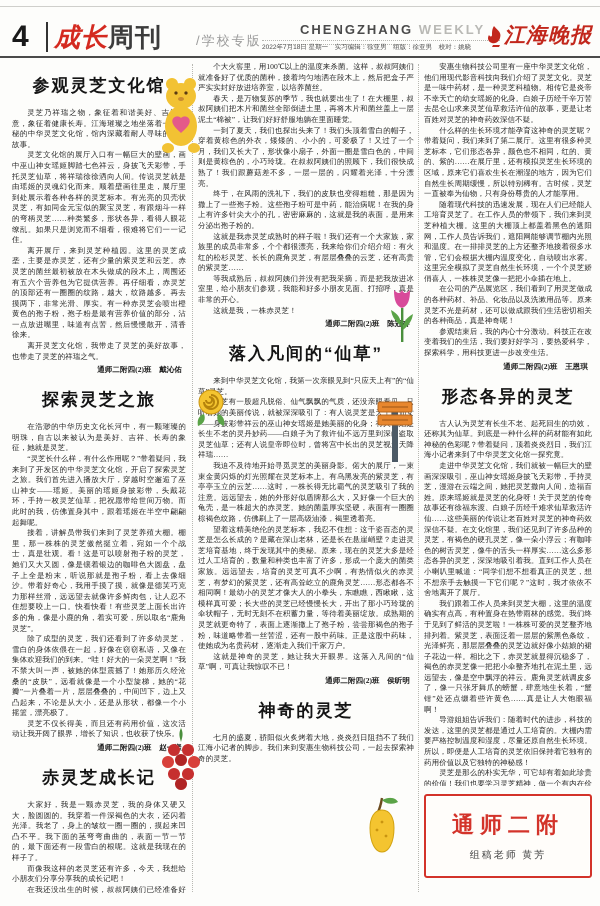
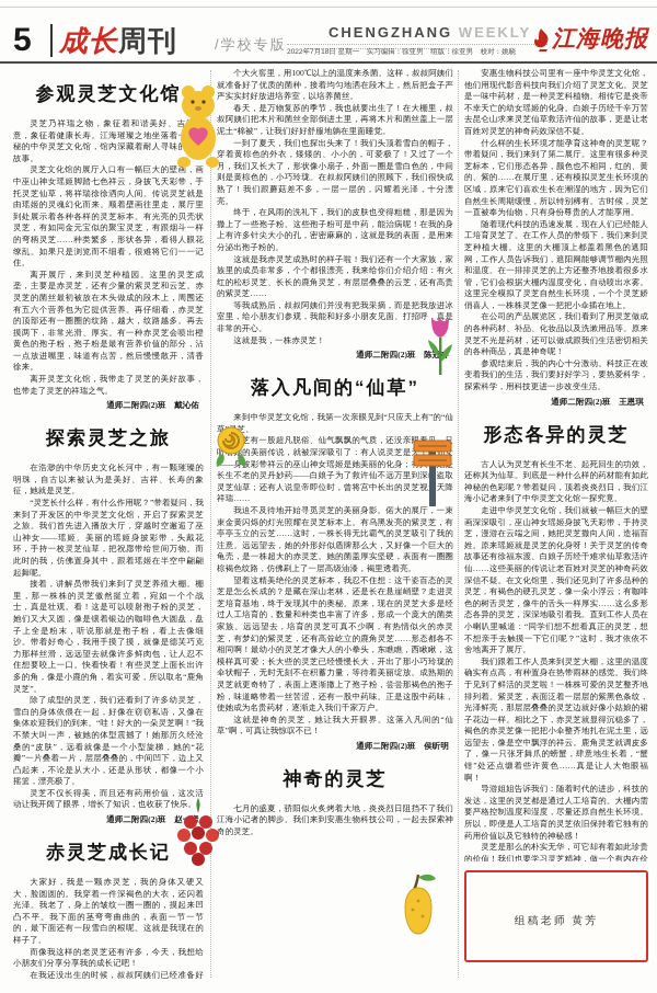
- 4
+ 5
  成长周刊
  /学校专版
  CHENGZHANG WEEKLY
  江海晚报
  参观灵芝文化馆
  灵芝乃祥瑞之物，象征着和谐美好、吉意，象征着健康长寿。江海璀璨之地坐落着秘的中华灵芝文化馆，馆内深藏着耐人寻味故事。
  灵芝文化馆的展厅入口有一幅巨大的壁画，画中巫山神女瑶姬脚踏七色祥云，身披飞天彩带，手托灵芝仙草，将祥瑞徐徐洒向人间。传说灵芝就是由瑶姬的灵魂幻化而来。顺着壁画往里走，展厅里到处展示着各种各样的灵芝标本。有光亮的贝壳状灵芝，有如同金元宝似的聚宝灵芝，有跟烟斗一样的弯柄灵芝……种类繁多，形状各异，看得人眼花缭乱。如果只是浏览而不细看，很难将它们一一记住。
  离开展厅，来到灵芝种植园。这里的灵芝成垄，主要是赤灵芝，还有少量的紫灵芝和云芝。赤灵芝的菌丝最初被放在木头做成的段木上，周围还有五六个营养包为它提供营养。再仔细看，赤灵芝的顶部还有一圈圈的纹路，越大，纹路越多。再去摸两下，非常光滑、厚实。有一种赤灵芝会喷出橙黄色的孢子粉，孢子粉是最有营养价值的部分，沾一点放进嘴里，味道有点苦，然后慢慢散开，清香徐来。
  离开灵芝文化馆，我带走了灵芝的美好故事，也带走了灵芝的祥瑞之气。
  通师二附四(2)班 戴沁佑
  探索灵芝之旅
  在浩渺的中华历史文化长河中，有一颗璀璨的明珠，自古以来被认为是美好、吉祥、长寿的象征，她就是灵芝。
  “灵芝长什么样，有什么作用呢？”带着疑问，我来到了开发区的中华灵芝文化馆，开启了探索灵芝之旅。我们首先进入播放大厅，穿越时空邂逅了巫山神女——瑶姬。美丽的瑶姬身披彩带，头戴花环，手持一枚灵芝仙草，把祝愿带给世间万物。而此时的我，仿佛置身其中，跟着瑶姬在半空中翩翩起舞呢。
  接着，讲解员带我们来到了灵芝养殖大棚。棚里，那一株株的灵芝傲然挺立着，宛如一个个战士，真是壮观。看！这是可以喷射孢子粉的灵芝，她们又大又圆，像是镶着银边的咖啡色大圆盘，盘子上全是粉末，听说那就是孢子粉，看上去像细沙。带着好奇心，我用手摸了摸，就像是德芙巧克力那样丝滑，远远望去就像许多鲜肉包，让人忍不住想要咬上一口。快看快看！有些灵芝上面长出许多的角，像是小鹿的角，着实可爱，所以取名“鹿角灵芝”。
  除了成型的灵芝，我们还看到了许多幼灵芝，雪白的身体依偎在一起，好像在窃窃私语，又像在集体欢迎我们的到来。“哇！好大的一朵灵芝啊！”我不禁大叫一声，被她的体型震撼了！她那历久经沧桑的“皮肤”，远看就像是一个小型旋梯，她的“花瓣”一片叠着一片，层层叠叠的，中间凹下，边上又凸起来，不论是从大小，还是从形状，都像一个小摇篮，漂亮极了。
  灵芝不仅长得美，而且还有药用价值，这次活动让我开阔了眼界，增长了知识，也收获了快乐。
  通师二附四(2)班 赵
  赤灵芝成长记
  大家好，我是一颗赤灵芝，我的身体又硬又大，脸圆圆的。我穿着一件深褐色的大衣，还闪着光泽。我老了，身上的皱纹一圈一圈的，摸起来凹凸不平。我下面的茎弯弯曲曲的，表面一节一节的，最下面还有一段雪白的根呢。这就是我现在的样子了。
  而像我这样的老灵芝还有许多，今天，我想给小朋友们分享分享我的成长记吧！
  个大火窖里，用100℃以上的温度来杀菌。这样，叔叔阿姨们就准备好了优质的菌种，接着均匀地洒在段木上，然后把盒子严严实实封好放进培养室，以培养菌丝。
  春天，是万物复苏的季节，我也就要出生了！在大棚里，叔叔阿姨们把木片和菌丝全部倒进土里，再将木片和菌丝盖上一层泥土“棉被”，让我们好好舒服地躺在里面睡觉。
  一到了夏天，我们也探出头来了！我们头顶着雪白的帽子，穿着黄棕色的外衣，矮矮的、小小的，可爱极了！又过了一个月，我们又长大了，形状像小扇子，外面一圈是雪白色的，中间则是黄棕色的，小巧玲珑。在叔叔阿姨们的照顾下，我们很快成熟了！我们跟蘑菇差不多，一层一层的，闪耀着光泽，十分漂亮。
  终于，在风雨的洗礼下，我们的皮肤也变得粗糙，那是因为撒上了一些孢子粉。这些孢子粉可是中药，能治病呢！在我的身上有许多针尖大小的孔，密密麻麻的，这就是我的表面，是用来分泌出孢子粉的。
  这就是我赤灵芝成熟时的样子啦！我们还有一个大家族，家族里的成员非常多，个个都很漂亮，我来给你们介绍介绍：有火红的松杉灵芝、长长的鹿角灵芝，有层层叠叠的云芝，还有高贵的紫灵芝……
  等我成熟后，叔叔阿姨们并没有把我采摘，而是把我放进冰室里，给小朋友们参观，我能和好多小朋友见面、打招呼，真是非常的开心。
  这就是我，一株赤灵芝！
  通师二附四(2)班 陈
  落入凡间的“仙草”
  来到中华灵芝文化馆，我第一次亲眼见到“只应天上有”的“仙草芝。
  芝有一股超凡脱俗、仙气飘飘的气质，还没亲听的美丽传说，就被深深吸引了：有人说灵芝是天上仙女—身披彩带祥云的巫山神女瑶姬是她美丽的化身；长生不老的灵丹妙药——白娘子为了救许仙不远万里到深盗取灵芝仙草；还有人说皇帝即位时，曾将宫中长出的灵芝视天降祥瑞……
  我迫不及待地开始寻觅灵芝的美丽身影。偌大的展厅，一束束金黄闪烁的灯光照耀在灵芝标本上。有乌黑发亮的紫灵芝，有亭亭玉立的云芝……这时，一株长得无比霸气的灵芝吸引了我的注意。远远望去，她的外形好似盾牌那么大，又好像一个巨大的龟壳，是一株超大的赤灵芝。她的菌盖厚实坚硬，表面有一圈圈棕褐色纹路，仿佛刷上了一层高级油漆，褐里透着亮。
  望着这精美绝伦的灵芝标本，我忍不住想：这千姿百态的灵芝是怎么长成的？是藏在深山老林，还是长在悬崖峭壁？走进灵芝培育基地，终于发现其中的奥秘。原来，现在的灵芝大多是经过人工培育的，数量和种类也丰富了许多，形成一个庞大的菌类家族。远远望去，培育的灵芝可真不少啊，有热情似火的赤灵芝，有梦幻的紫灵芝，还有高耸屹立的鹿角灵芝……形态都各不相同啊！最幼小的灵芝才像大人的小拳头，东瞧瞧，西瞅瞅，这模样真可爱；长大些的灵芝已经慢慢长大，开出了那小巧玲珑的伞状帽子，无时无刻不在积蓄力量，等待着美丽绽放。成熟期的灵芝就更奇特了，表面上逐渐撒上了孢子粉，尝尝那褐色的孢子粉，味道略带着一丝苦涩，还有一股中药味。正是这股中药味，使她成为名贵药材，逐渐走入我们千家万户。
  这就是神奇的灵芝，她让我大开眼界。这落入凡间的“仙草”啊，可真让我惊叹不已！
  通师二附四(2)班 侯昕明
  神奇的灵芝
  七月的盛夏，骄阳似火炙烤着大地，炎炎烈日阻挡不了我们江海小记者的脚步。我们来到安惠生物科技公司，一起去探索神奇的灵芝。
  安惠生物科技公司里有一座中华灵芝文化馆，他们用现代影音科技向我们介绍了灵芝文化。灵芝是一味中药材，是一种灵芝科植物。相传它是炎帝不幸夭亡的幼女瑶姬的化身。白娘子历经千辛万苦去昆仑山求来灵芝仙草救活许仙的故事，更是让老百姓对灵芝的神奇药效深信不疑。
  什么样的生长环境才能孕育这神奇的灵芝呢？带着疑问，我们来到了第二展厅。这里有很多种灵芝标本，它们形态各异，颜色也不相同，红的、黄的、紫的……在展厅里，还有模拟灵芝生长环境的区域，原来它们喜欢生长在潮湿的地方，因为它们自然生长周期缓慢，所以特别稀有。古时候，灵芝一直被奉为仙物，只有身份尊贵的人才能享用。
  随着现代科技的迅速发展，现在人们已经能人工培育灵芝了。在工作人员的带领下，我们来到灵芝种植大棚。这里的大棚顶上都盖着黑色的遮阳网，工作人员告诉我们，遮阳网能够调节棚内光照和温度。在一排排灵芝的上方还整齐地接着很多水管，它们会根据大棚内温度变化，自动喷出水雾。这里完全模拟了灵芝自然生长环境，一个个灵芝娇俏喜人，一株株灵芝像一把把小伞插在地上。
  在公司的产品展览区，我们看到了用灵芝做成的各种药材、补品、化妆品以及洗漱用品等。原来灵芝不光是药材，还可以做成跟我们生活密切相关的各种商品，真是神奇呢！
  参观结束后，我的内心十分激动。科技正在改变着我们的生活，我们要好好学习，要热爱科学，探索科学，用科技更进一步改变生活。
  通师二附四(2)班 王恩琪
  形态各异的灵芝
  古人认为灵芝有长生不老、起死回生的功效，还称其为仙草。到底是一种什么样的药材能有如此神秘的色彩呢？带着疑问，顶着炎炎烈日，我们江海小记者来到了中华灵芝文化馆一探究竟。
  走进中华灵芝文化馆，我们就被一幅巨大的壁画深深吸引，巫山神女瑶姬身披飞天彩带，手持灵芝，漫游在云端之间，她把灵芝撒向人间，造福百姓。原来瑶姬就是灵芝的化身呀！关于灵芝的传奇故事还有徐福东渡、白娘子历经千难求仙草救活许仙……这些美丽的传说让老百姓对灵芝的神奇药效深信不疑。在文化馆里，我们还见到了许多品种的灵芝，有褐色的硬孔灵芝，像一朵小浮云；有咖啡色的树舌灵芝，像牛的舌头一样厚实……这么多形态各异的灵芝，深深地吸引着我。直到工作人员在小喇叭里喊道：“同学们想不想看真正的灵芝，想不想亲手去触摸一下它们呢？”这时，我才依依不舍地离开了展厅。
  我们跟着工作人员来到灵芝大棚，这里的温度确实有点高，有种置身在热带雨林的感觉。我们终于见到了鲜活的灵芝啦！一株株可爱的灵芝整齐地排列着。紫灵芝，表面泛着一层层的紫黑色条纹，光泽鲜亮，那层层叠叠的灵芝边就好像小姑娘的裙子花边一样。相比之下，赤灵芝就显得沉稳多了，褐色的赤灵芝像一把把小伞整齐地扎在泥土里，远远望去，像是空中飘浮的祥云。鹿角灵芝就调皮多了，像一只张牙舞爪的螃蟹，肆意地生长着，“蟹钳”处还点缀着些许黄色……真是让人大饱眼福啊！
  导游姐姐告诉我们：随着时代的进步，科技的发达，这里的灵芝都是通过人工培育的。大棚内需要严格控制温度和湿度，尽量还原自然生长环境。所以，即便是人工培育的灵芝依旧保持着它独有的药用价值以及它独特的神秘感！
  灵芝是那么的朴实无华，可它却有着如此珍贵的价值！我们也要学习灵芝精神，做一个有内在价
- 通师二附
  组稿老师 黄芳
